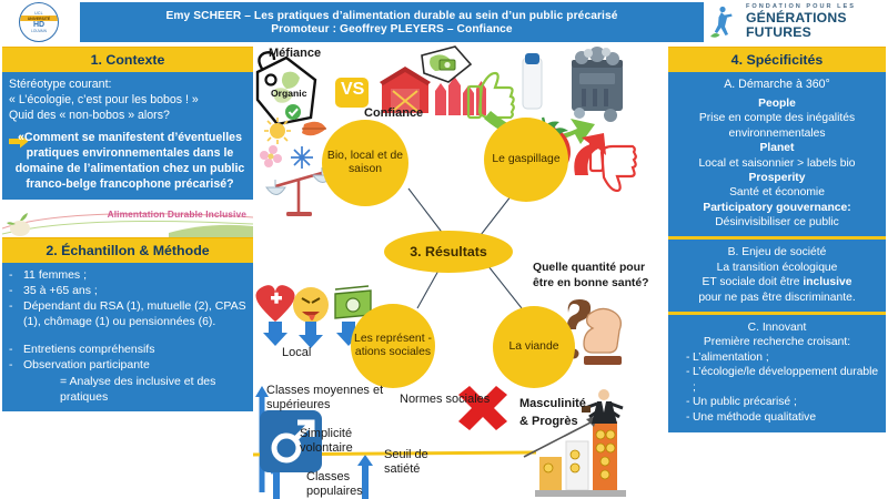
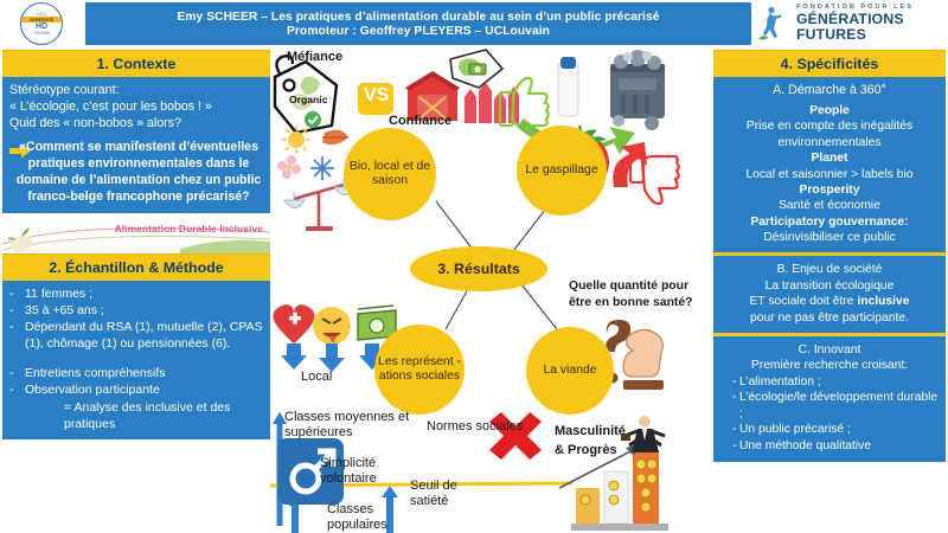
  Emy SCHEER – Les pratiques d’alimentation durable au sein d’un public précarisé
- Promoteur : Geoffrey PLEYERS – Confiance
+ Promoteur : Geoffrey PLEYERS – UCLouvain
  GÉNÉRATIONS FUTURES
  1. Contexte
  Stéréotype courant:
  « L’écologie, c’est pour les bobos ! »
  Quid des « non-bobos » alors?
  «Comment se manifestent d’éventuelles pratiques environnementales dans le domaine de l’alimentation chez un public franco-belge francophone précarisé?
  Alimentation Durable Inclusive
  2. Échantillon & Méthode
  -
  11 femmes ;
  -
  35 à +65 ans ;
  -
  Dépendant du RSA (1), mutuelle (2), CPAS (1), chômage (1) ou pensionnées (6).
  -
  Entretiens compréhensifs
  -
  Observation participante
  = Analyse des inclusive et des pratiques
  4. Spécificités
  A. Démarche à 360°
  People
  Prise en compte des inégalités environnementales
  Planet
  Local et saisonnier > labels bio
  Prosperity
  Santé et économie
  Participatory gouvernance:
  Désinvisibiliser ce public
  B. Enjeu de société
  La transition écologique
  ET sociale doit être inclusive
- pour ne pas être discriminante.
+ pour ne pas être participante.
  C. Innovant
  Première recherche croisant:
  -
  L’alimentation ;
  -
  L’écologie/le développement durable ;
  -
  Un public précarisé ;
  -
  Une méthode qualitative
  Méfiance
  Confiance
  VS
  Organic
  Bio, local et de saison
  Le gaspillage
  3. Résultats
  Les représent -ations sociales
  La viande
  Local
  Quelle quantité pour
  être en bonne santé?
  Normes sociales
  Classes moyennes et supérieures
  Simplicité volontaire
  Classes populaires
  Seuil de satiété
  Masculinité
  & Progrès
